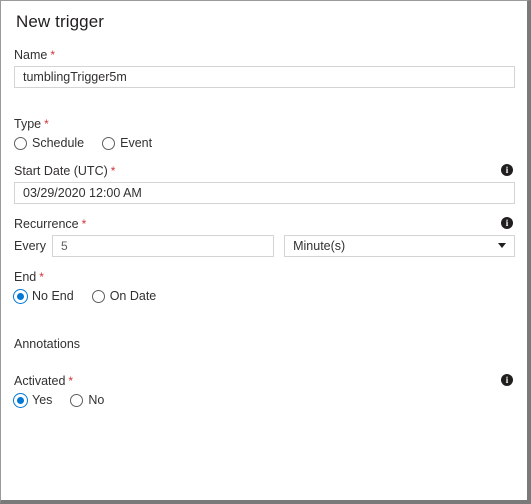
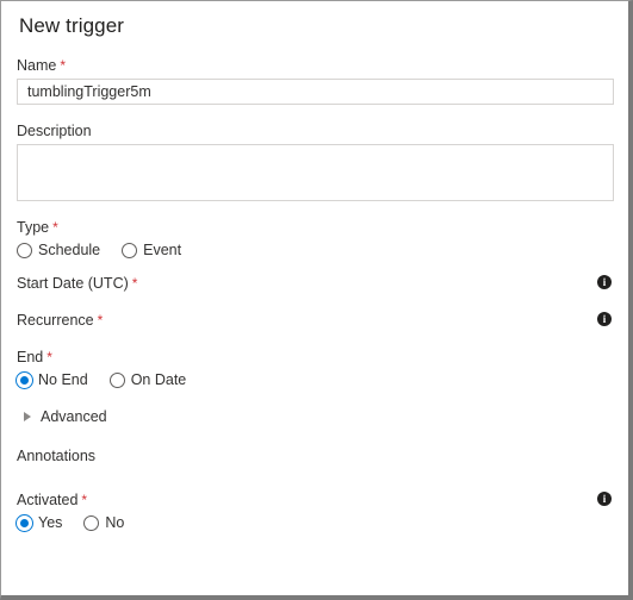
  New trigger
  Name
  *
  tumblingTrigger5m
+ Description
  Type
  *
  Schedule
  Event
  Start Date (UTC)
  *
  i
- 03/29/2020 12:00 AM
  Recurrence
  *
  i
- Every
- 5
- Minute(s)
  End
  *
  No End
  On Date
+ Advanced
  Annotations
  Activated
  *
  i
  Yes
  No
